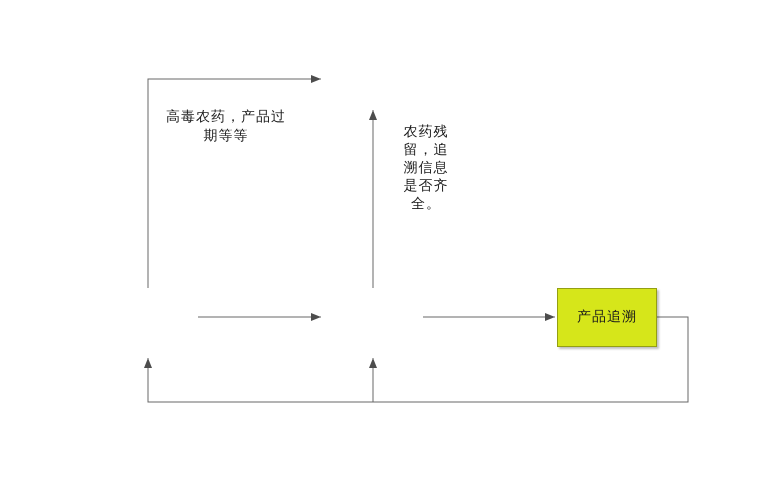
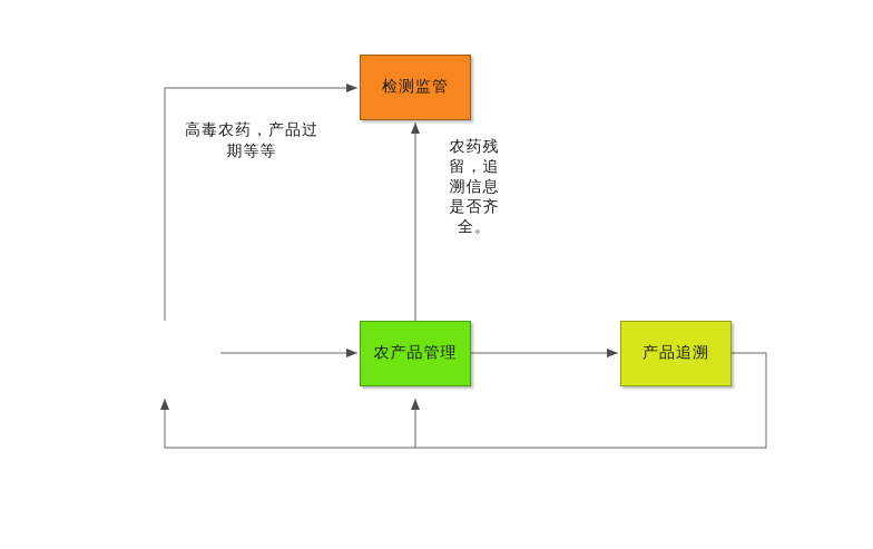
+ 检测监管
+ 农产品管理
  产品追溯
  高毒农药，产品过期等等
  农药残留，追溯信息是否齐全。
